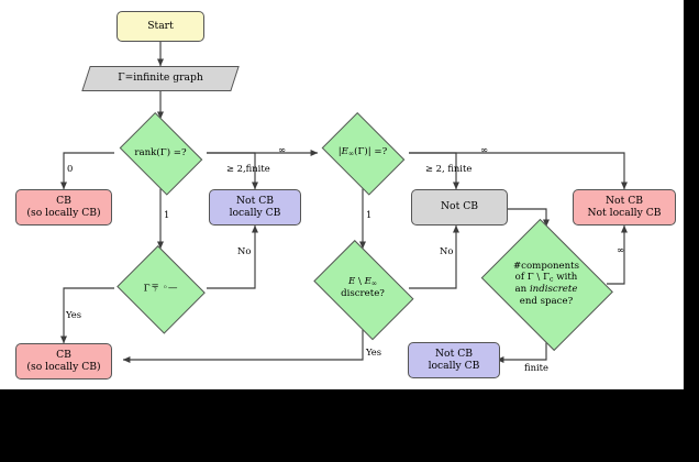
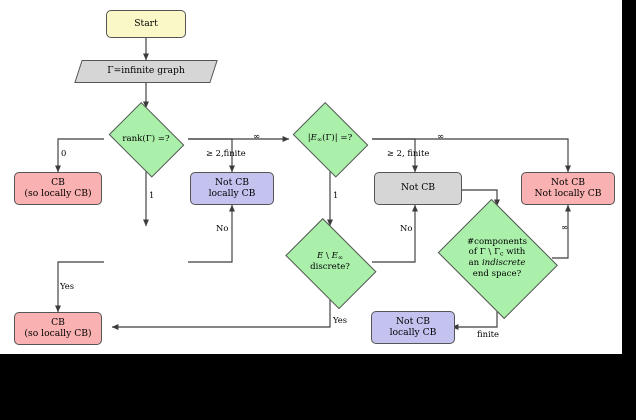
  Start
  Γ=infinite graph
  rank(Γ) =?
  |E (Γ)| =?
- Γ
- =
- ◦—
  E \ E
  discrete?
  #components
  of Γ \ Γ with
  an indiscrete
  end space?
  CB
  (so locally CB)
  Not CB
  locally CB
  Not CB
  Not CB
  Not locally CB
  CB
  (so locally CB)
  Not CB
  locally CB
  0
  1
  ≥ 2,finite
  ∞
  1
  ≥ 2, finite
  ∞
  Yes
  No
  Yes
  No
  finite
  ∞
